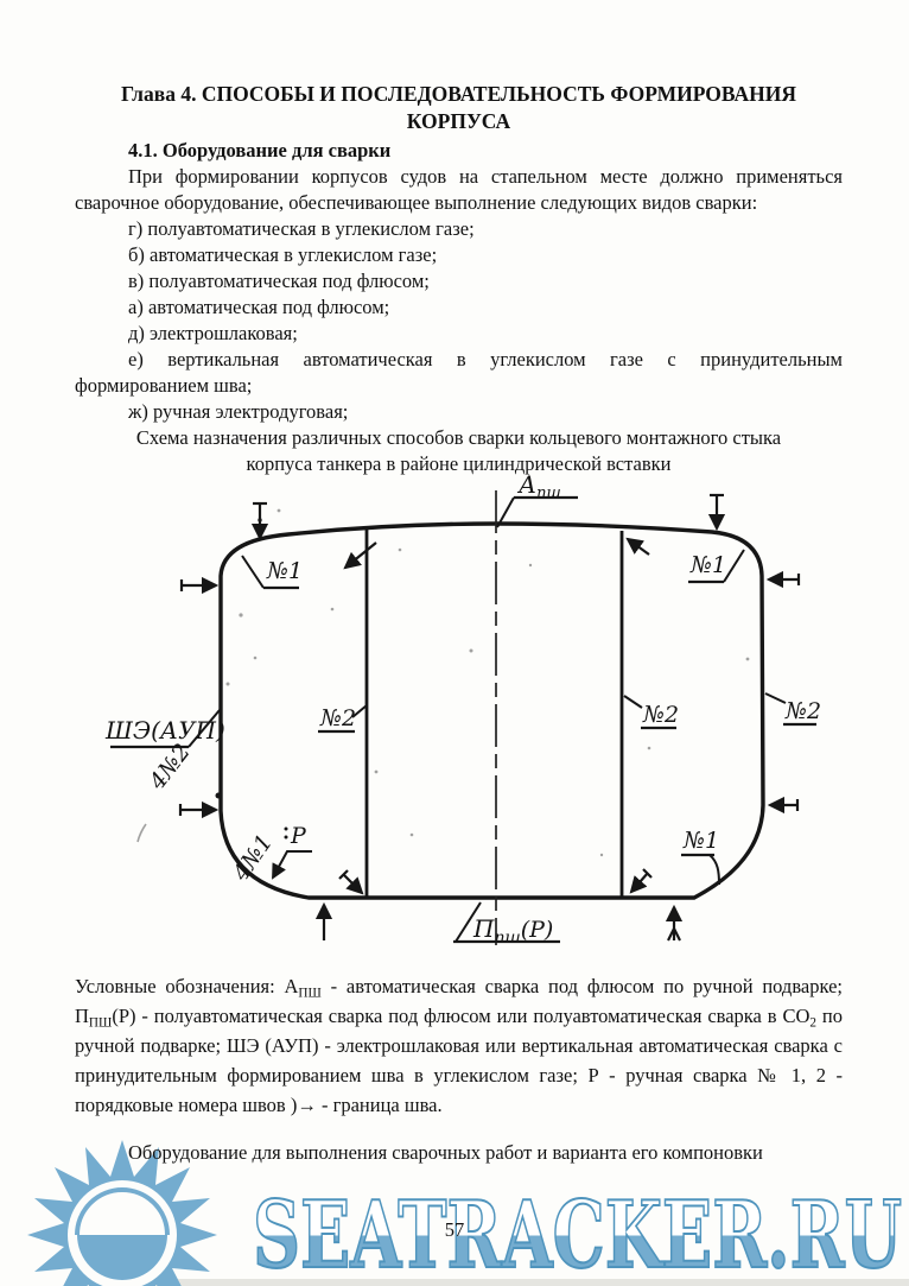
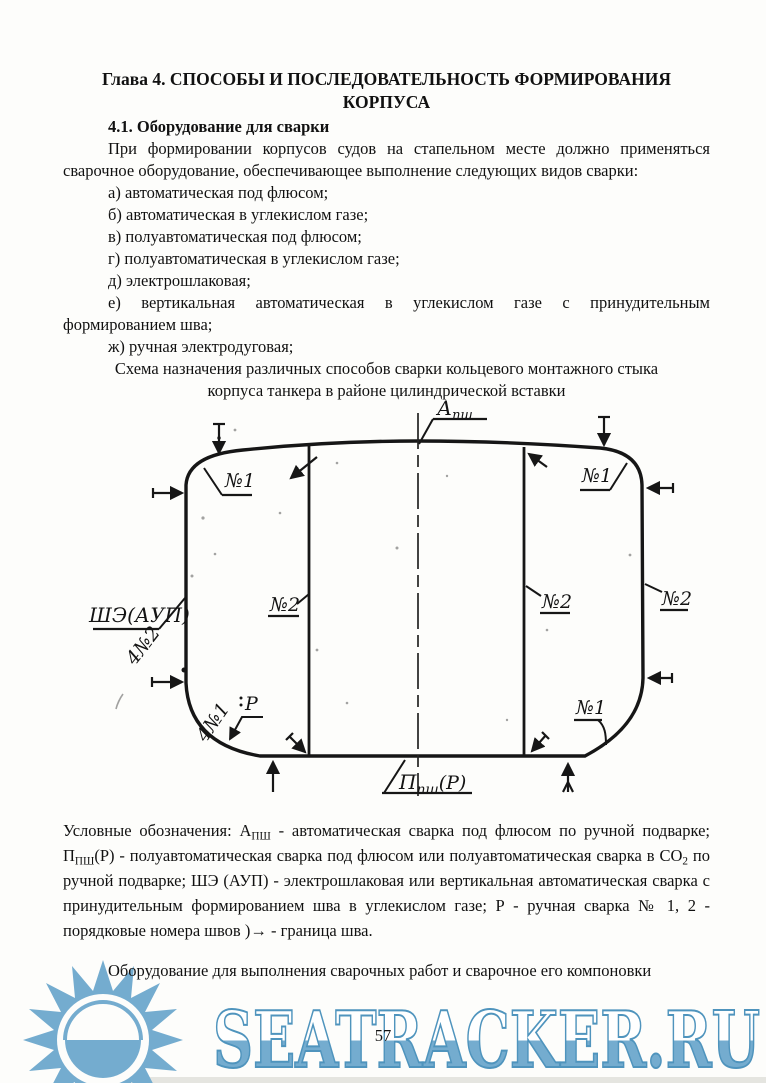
  Глава 4. СПОСОБЫ И ПОСЛЕДОВАТЕЛЬНОСТЬ ФОРМИРОВАНИЯ
  КОРПУСА
  4.1. Оборудование для сварки
  При формировании корпусов судов на стапельном месте должно применяться сварочное оборудование, обеспечивающее выполнение следующих видов сварки:
- г) полуавтоматическая в углекислом газе;
+ а) автоматическая под флюсом;
  б) автоматическая в углекислом газе;
  в) полуавтоматическая под флюсом;
- а) автоматическая под флюсом;
+ г) полуавтоматическая в углекислом газе;
  д) электрошлаковая;
  е) вертикальная автоматическая в углекислом газе с принудительным формированием шва;
  ж) ручная электродуговая;
  Схема назначения различных способов сварки кольцевого монтажного стыка корпуса танкера в районе цилиндрической вставки
  Апш
  №1
  №1
  ШЭ(АУП)
  №2
  №2
  №2
  Р
  №1
  Ппш(Р)
  Условные обозначения: АПШ - автоматическая сварка под флюсом по ручной подварке; ППШ(Р) - полуавтоматическая сварка под флюсом или полуавтоматическая сварка в СО2 по ручной подварке; ШЭ (АУП) - электрошлаковая или вертикальная автоматическая сварка с принудительным формированием шва в углекислом газе; Р - ручная сварка № 1, 2 - порядковые номера швов )→ - граница шва.
- Оборудование для выполнения сварочных работ и варианта его компоновки
+ Оборудование для выполнения сварочных работ и сварочное его компоновки
  SEATRACKER.RU
  57
